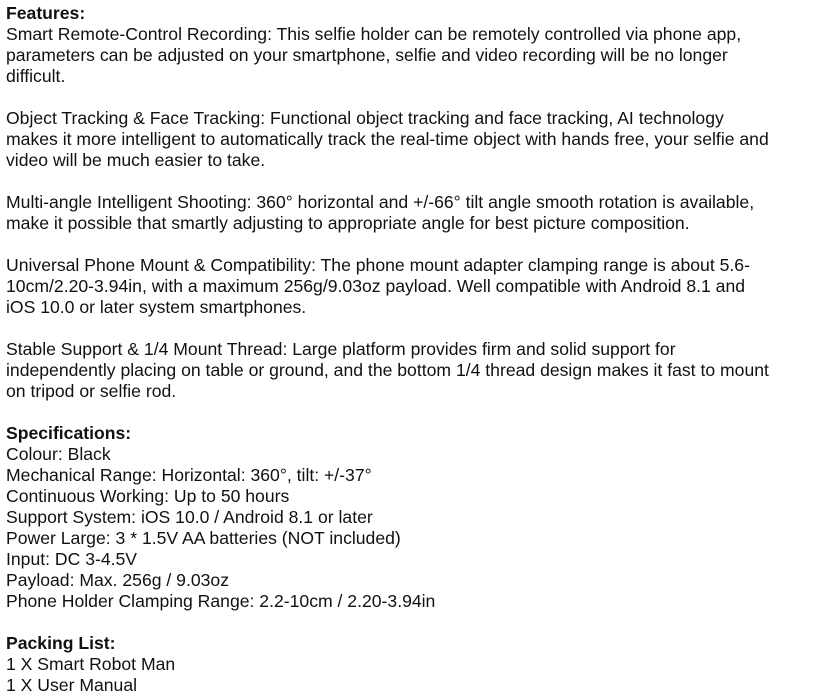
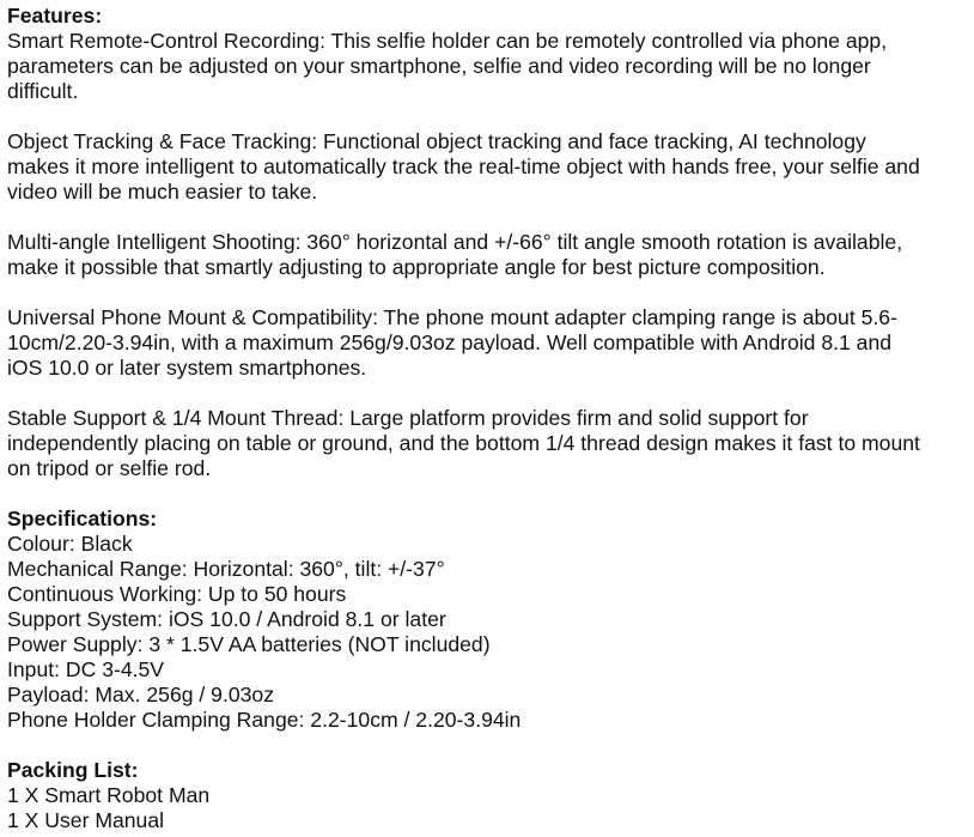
  Features:
  Smart Remote-Control Recording: This selfie holder can be remotely controlled via phone app,
  parameters can be adjusted on your smartphone, selfie and video recording will be no longer
  difficult.
  Object Tracking & Face Tracking: Functional object tracking and face tracking, AI technology
  makes it more intelligent to automatically track the real-time object with hands free, your selfie and
  video will be much easier to take.
  Multi-angle Intelligent Shooting: 360° horizontal and +/-66° tilt angle smooth rotation is available,
  make it possible that smartly adjusting to appropriate angle for best picture composition.
  Universal Phone Mount & Compatibility: The phone mount adapter clamping range is about 5.6-
  10cm/2.20-3.94in, with a maximum 256g/9.03oz payload. Well compatible with Android 8.1 and
  iOS 10.0 or later system smartphones.
  Stable Support & 1/4 Mount Thread: Large platform provides firm and solid support for
  independently placing on table or ground, and the bottom 1/4 thread design makes it fast to mount
  on tripod or selfie rod.
  Specifications:
  Colour: Black
  Mechanical Range: Horizontal: 360°, tilt: +/-37°
  Continuous Working: Up to 50 hours
  Support System: iOS 10.0 / Android 8.1 or later
- Power Large: 3 * 1.5V AA batteries (NOT included)
+ Power Supply: 3 * 1.5V AA batteries (NOT included)
  Input: DC 3-4.5V
  Payload: Max. 256g / 9.03oz
  Phone Holder Clamping Range: 2.2-10cm / 2.20-3.94in
  Packing List:
  1 X Smart Robot Man
  1 X User Manual
